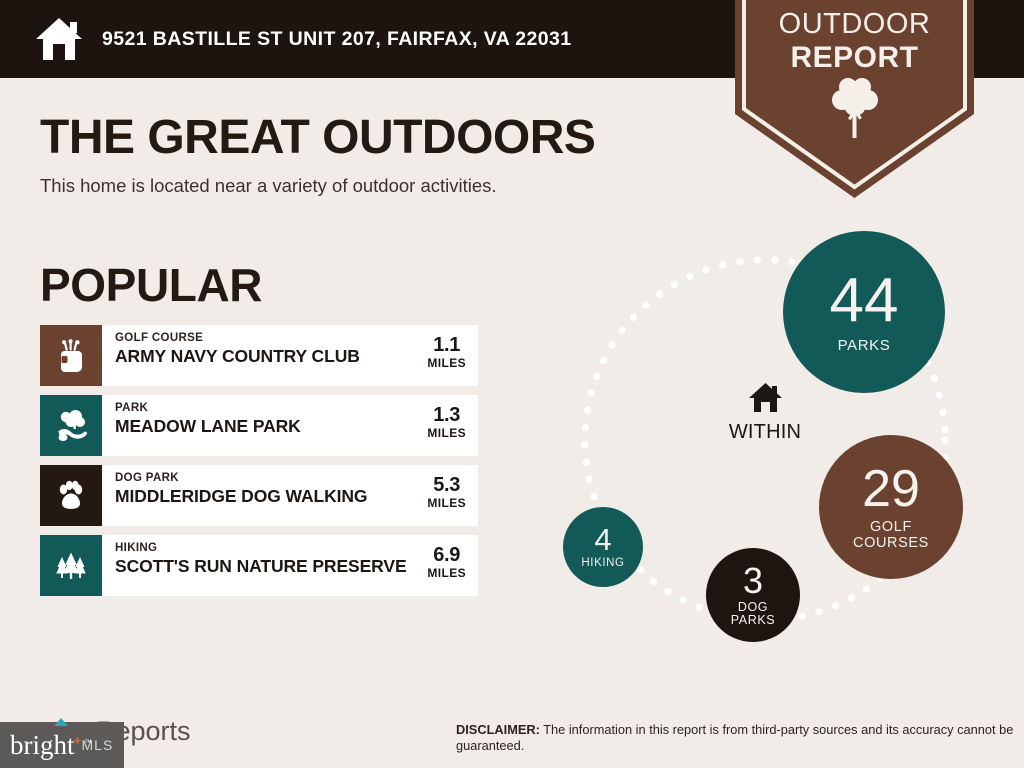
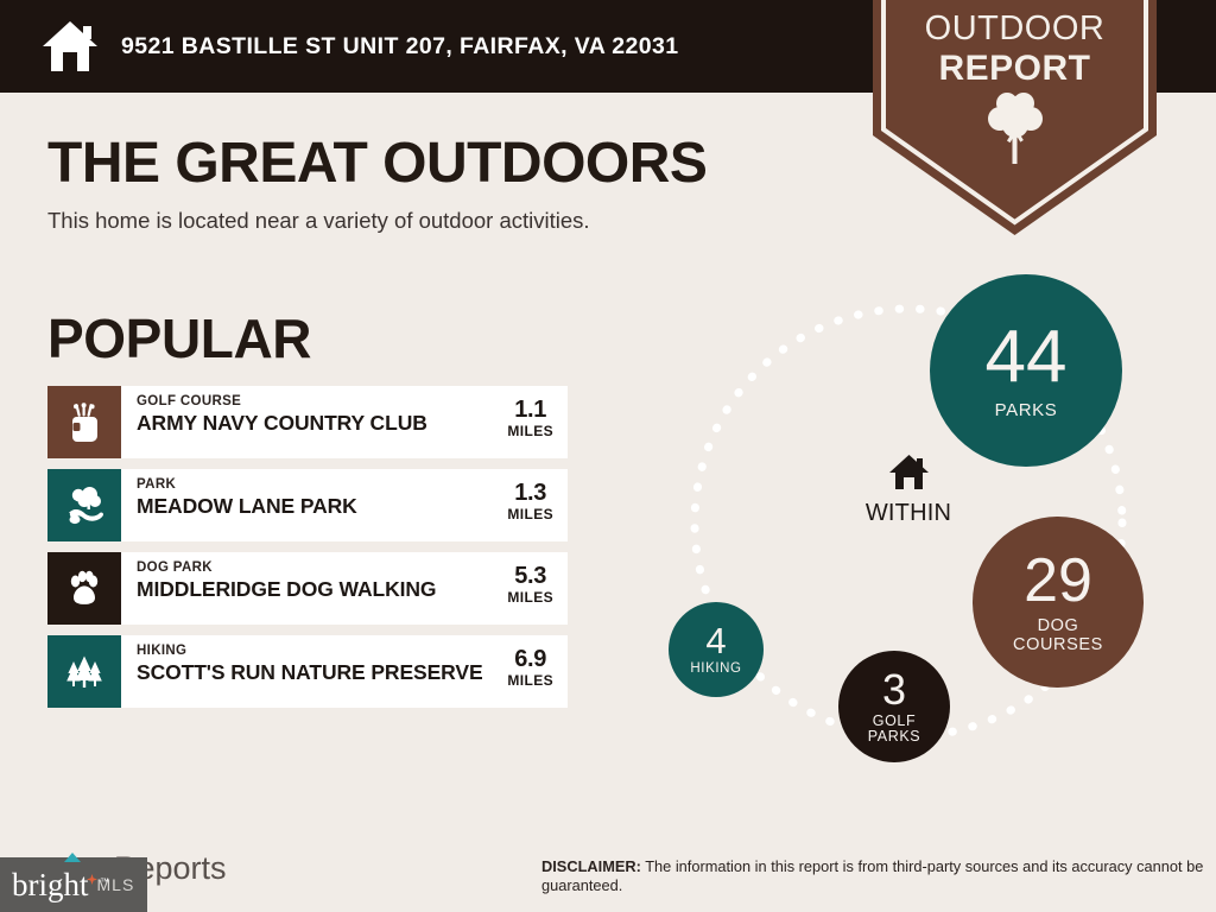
  9521 BASTILLE ST UNIT 207, FAIRFAX, VA 22031
  OUTDOOR
  REPORT
  THE GREAT OUTDOORS
  This home is located near a variety of outdoor activities.
  POPULAR
  GOLF COURSE
  ARMY NAVY COUNTRY CLUB
  1.1
  MILES
  PARK
  MEADOW LANE PARK
  1.3
  MILES
  DOG PARK
  MIDDLERIDGE DOG WALKING
  5.3
  MILES
  HIKING
  SCOTT'S RUN NATURE PRESERVE
  6.9
  MILES
  44
  PARKS
  29
- GOLF
+ DOG
  COURSES
  3
- DOG
+ GOLF
  PARKS
  4
  HIKING
  WITHIN
  ports
  bright
  ™
  MLS
  DISCLAIMER: The information in this report is from third-party sources and its accuracy cannot be guaranteed.
